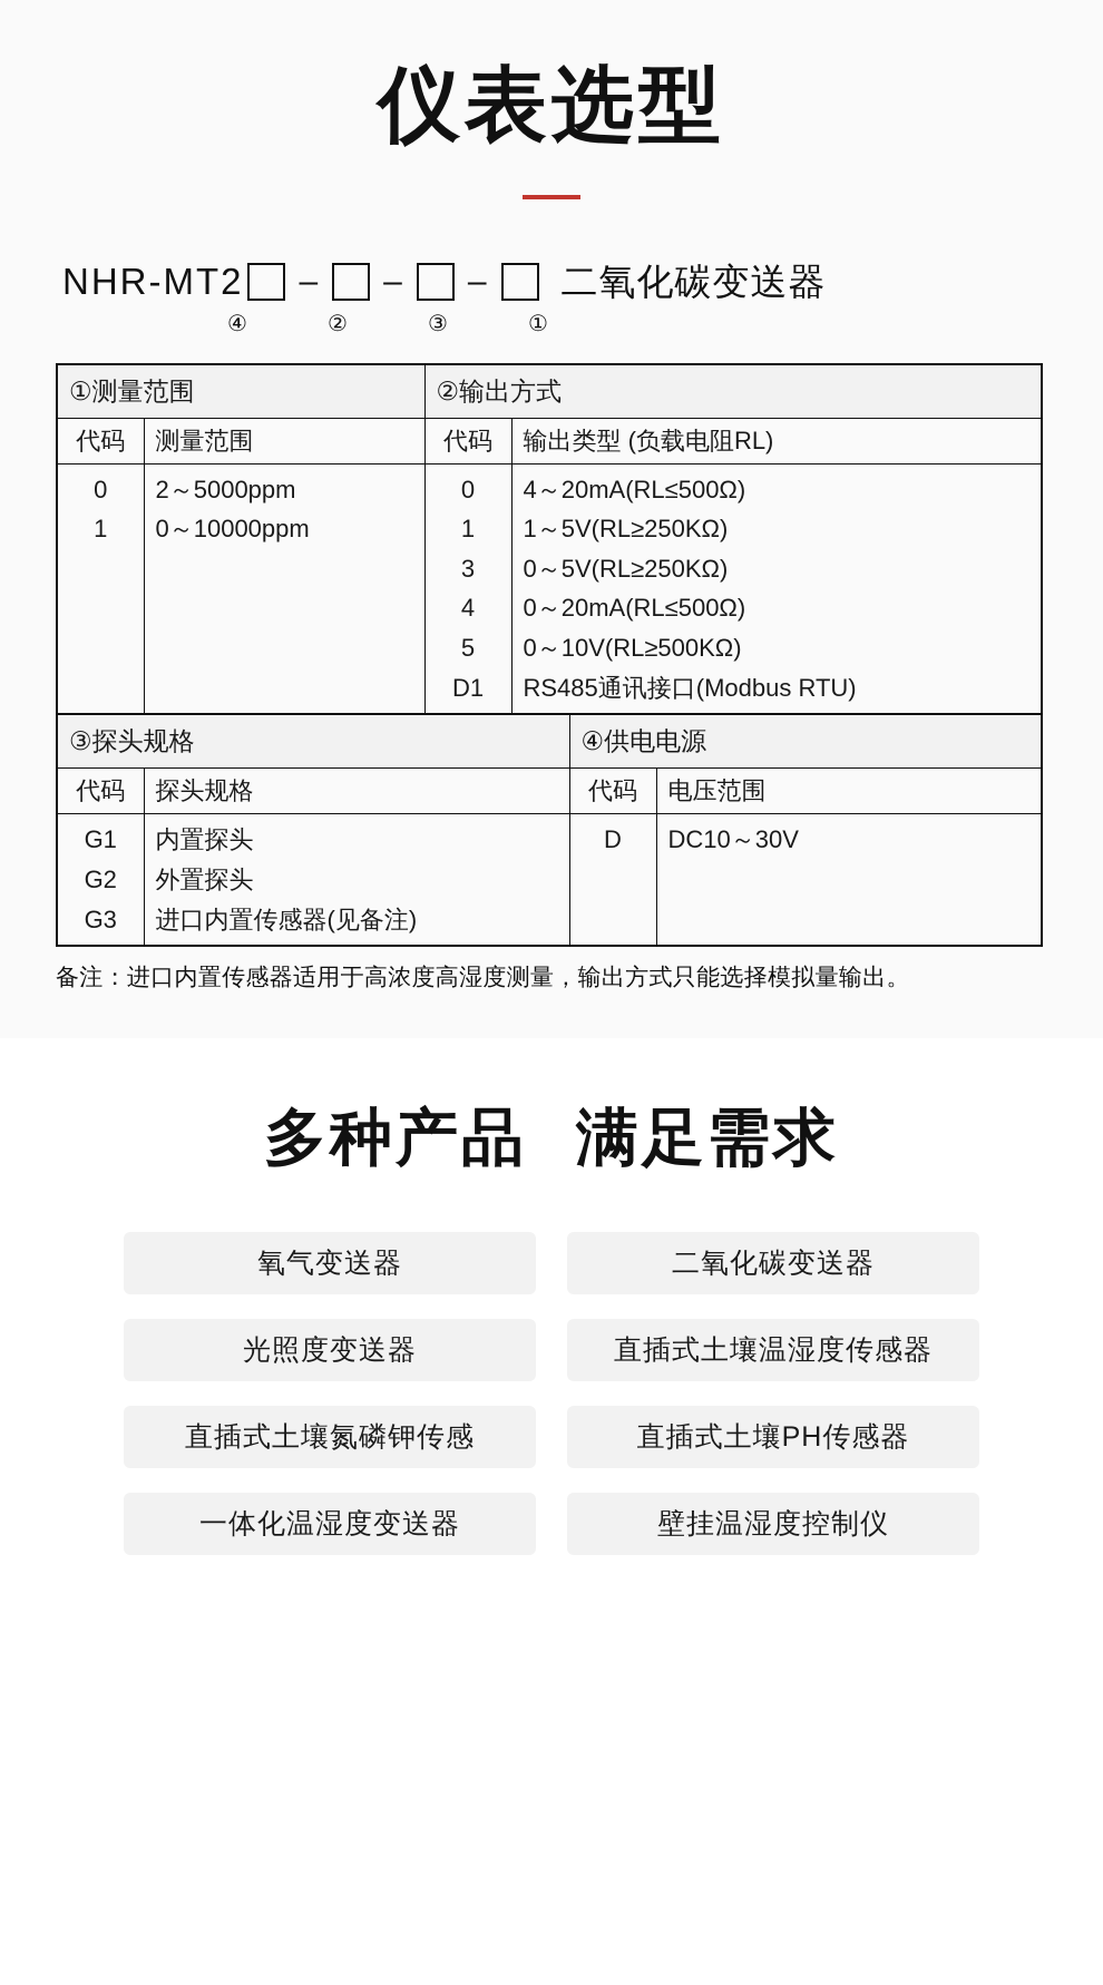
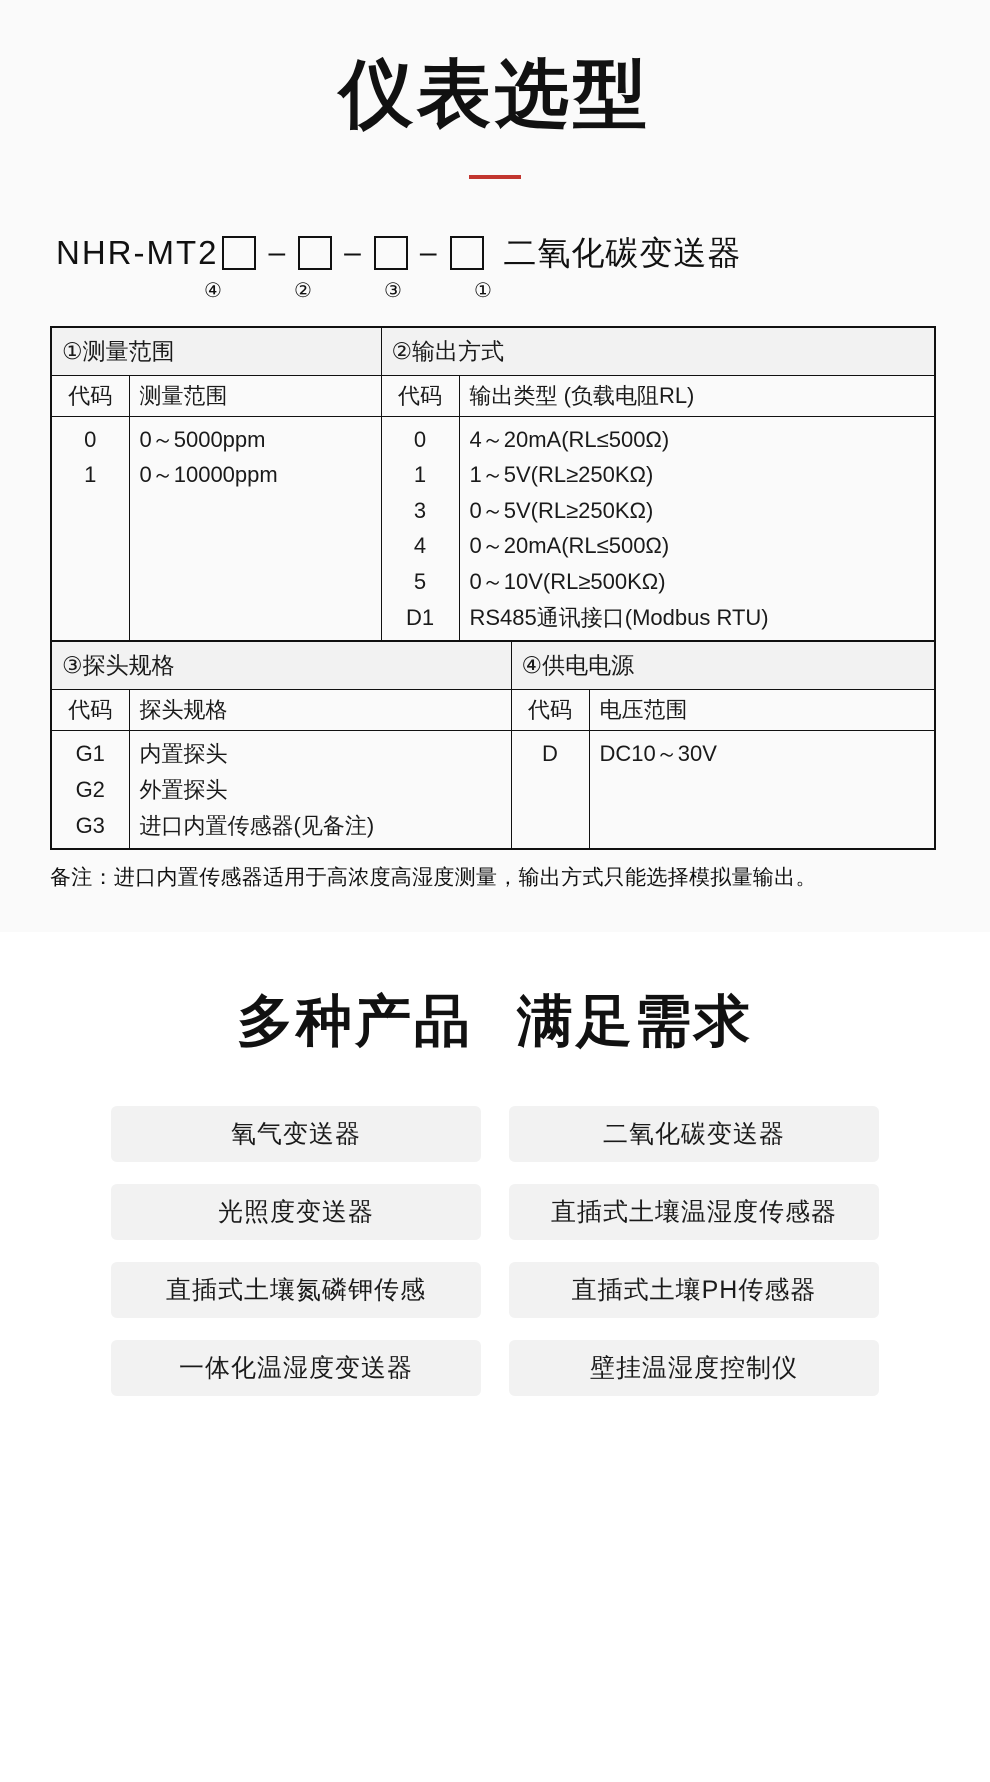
  仪表选型
  NHR-MT2
  –
  –
  –
  二氧化碳变送器
  ④
  ②
  ③
  ①
  ①测量范围	②输出方式
  代码	测量范围	代码	输出类型 (负载电阻RL)
- 0 1	2～5000ppm 0～10000ppm	0 1 3 4 5 D1	4～20mA(RL≤500Ω) 1～5V(RL≥250KΩ) 0～5V(RL≥250KΩ) 0～20mA(RL≤500Ω) 0～10V(RL≥500KΩ) RS485通讯接口(Modbus RTU)
+ 0 1	0～5000ppm 0～10000ppm	0 1 3 4 5 D1	4～20mA(RL≤500Ω) 1～5V(RL≥250KΩ) 0～5V(RL≥250KΩ) 0～20mA(RL≤500Ω) 0～10V(RL≥500KΩ) RS485通讯接口(Modbus RTU)
  ③探头规格	④供电电源
  代码	探头规格	代码	电压范围
  G1 G2 G3	内置探头 外置探头 进口内置传感器(见备注)	D	DC10～30V
  备注：进口内置传感器适用于高浓度高湿度测量，输出方式只能选择模拟量输出。
  多种产品 满足需求
  氧气变送器
  二氧化碳变送器
  光照度变送器
  直插式土壤温湿度传感器
  直插式土壤氮磷钾传感
  直插式土壤PH传感器
  一体化温湿度变送器
  壁挂温湿度控制仪
